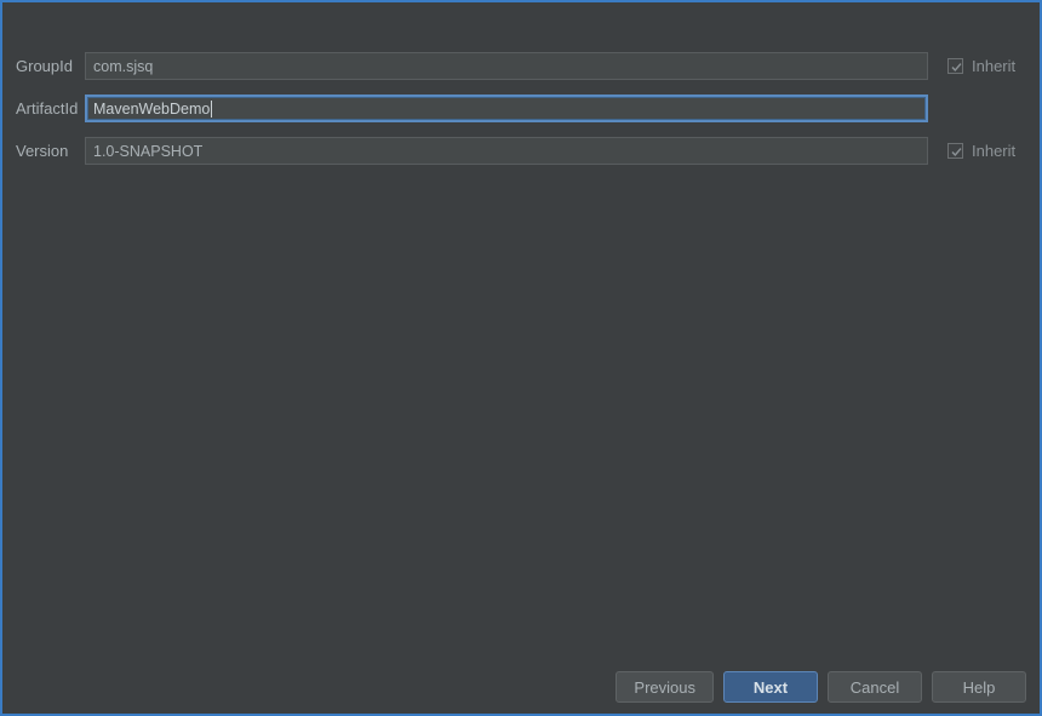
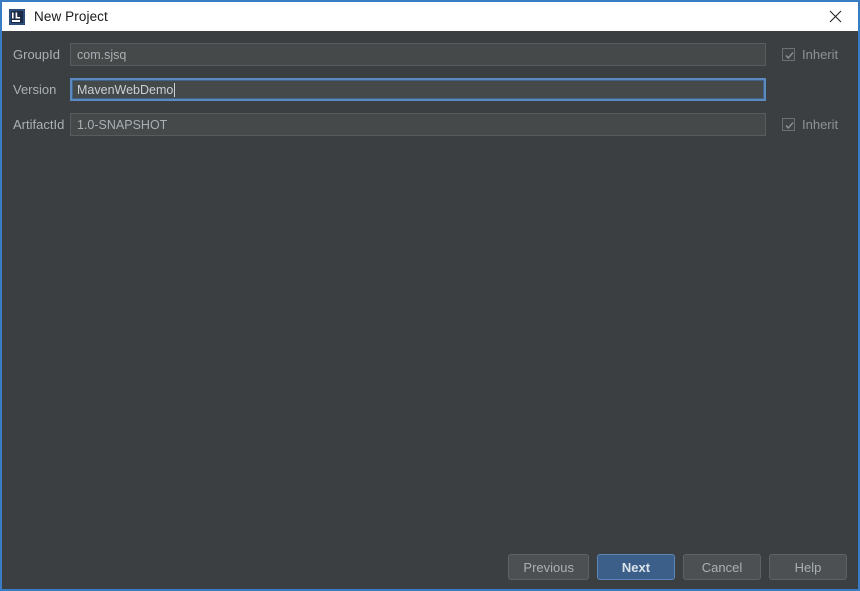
+ New Project
  GroupId
  com.sjsq
  Inherit
- ArtifactId
+ Version
  MavenWebDemo
- Version
+ ArtifactId
  1.0-SNAPSHOT
  Inherit
  Previous
  Next
  Cancel
  Help
